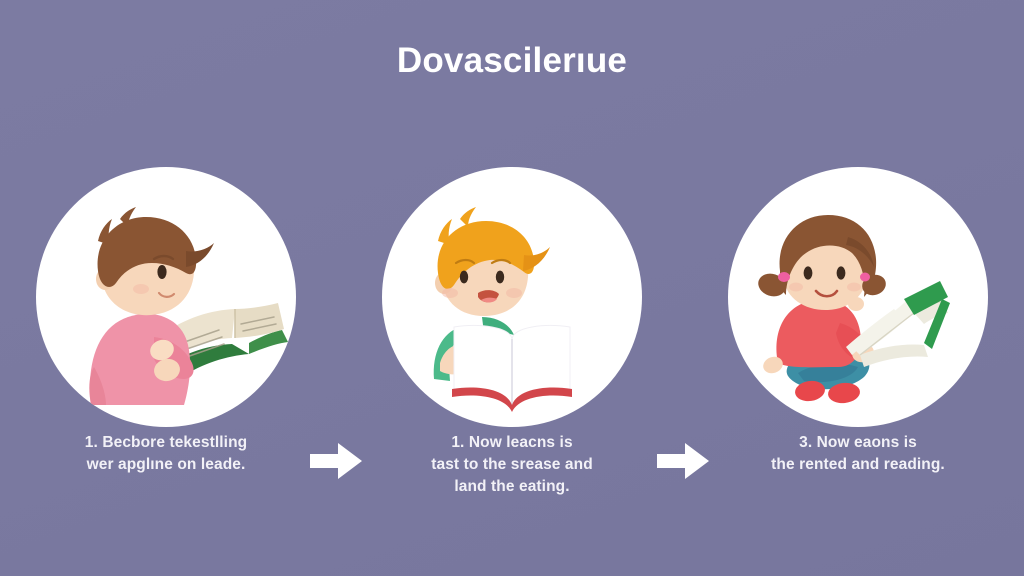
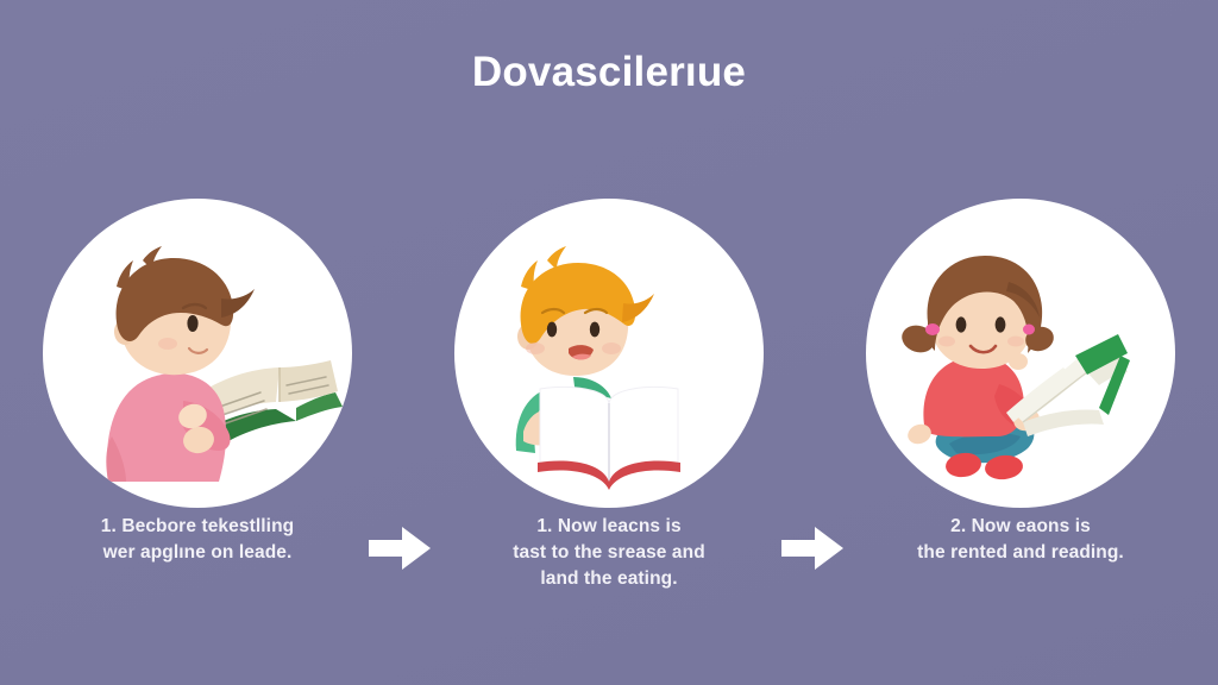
  Dovascilerıue
  1. Becbore tekestlling
  wer apglıne on leade.
  1. Now leacns is
  tast to the srease and
  land the eating.
- 3. Now eaons is
+ 2. Now eaons is
  the rented and reading.
